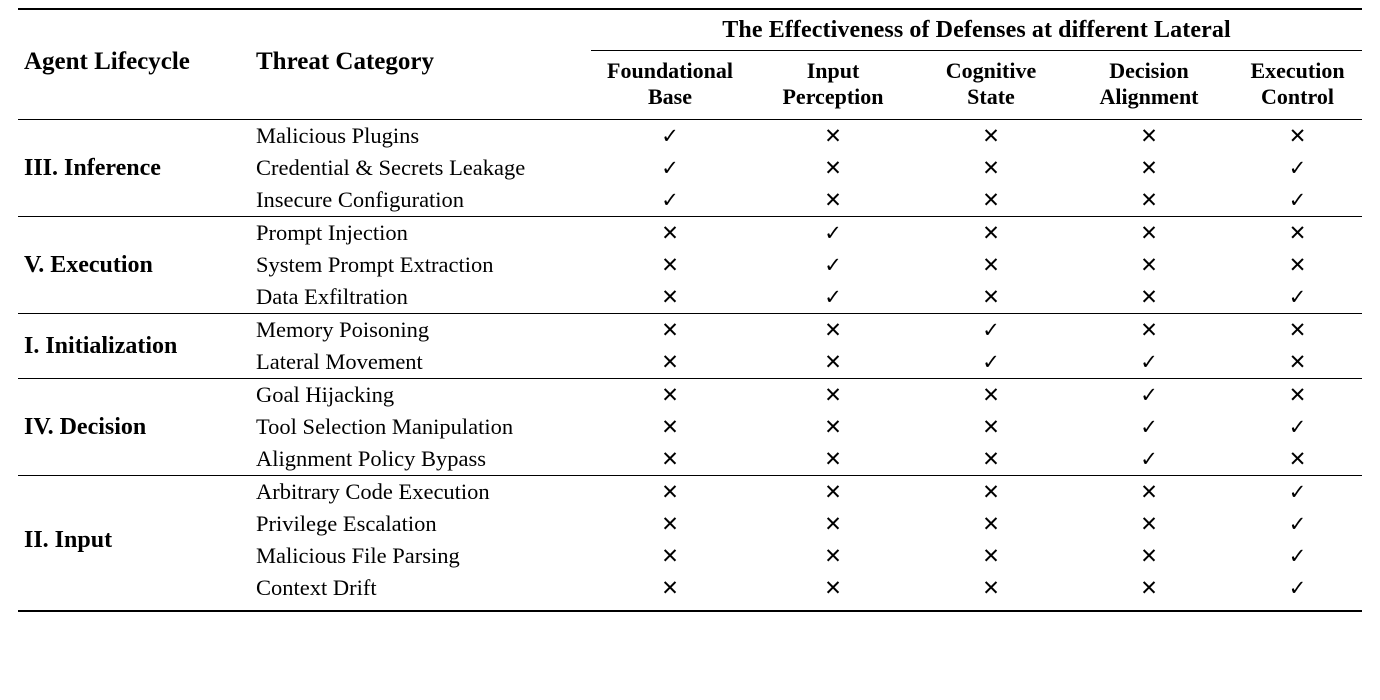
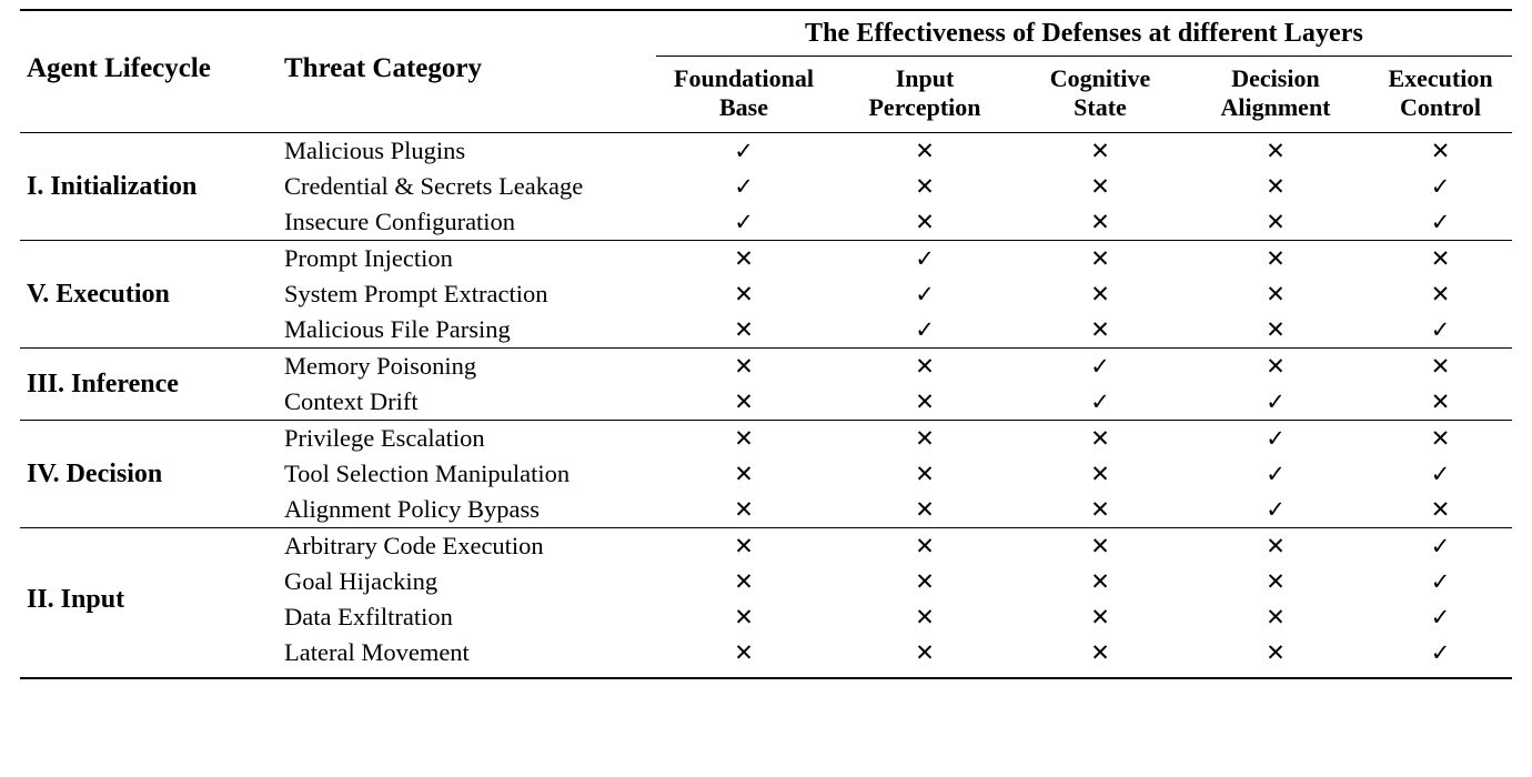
- Agent Lifecycle	Threat Category	The Effectiveness of Defenses at different Lateral
+ Agent Lifecycle	Threat Category	The Effectiveness of Defenses at different Layers
  Foundational Base	Input Perception	Cognitive State	Decision Alignment	Execution Control
- III. Inference	Malicious Plugins	✓	✕	✕	✕	✕
+ I. Initialization	Malicious Plugins	✓	✕	✕	✕	✕
  Credential & Secrets Leakage	✓	✕	✕	✕	✓
  Insecure Configuration	✓	✕	✕	✕	✓
  V. Execution	Prompt Injection	✕	✓	✕	✕	✕
  System Prompt Extraction	✕	✓	✕	✕	✕
- Data Exfiltration	✕	✓	✕	✕	✓
+ Malicious File Parsing	✕	✓	✕	✕	✓
- I. Initialization	Memory Poisoning	✕	✕	✓	✕	✕
+ III. Inference	Memory Poisoning	✕	✕	✓	✕	✕
- Lateral Movement	✕	✕	✓	✓	✕
+ Context Drift	✕	✕	✓	✓	✕
- IV. Decision	Goal Hijacking	✕	✕	✕	✓	✕
+ IV. Decision	Privilege Escalation	✕	✕	✕	✓	✕
  Tool Selection Manipulation	✕	✕	✕	✓	✓
  Alignment Policy Bypass	✕	✕	✕	✓	✕
  II. Input	Arbitrary Code Execution	✕	✕	✕	✕	✓
- Privilege Escalation	✕	✕	✕	✕	✓
+ Goal Hijacking	✕	✕	✕	✕	✓
- Malicious File Parsing	✕	✕	✕	✕	✓
+ Data Exfiltration	✕	✕	✕	✕	✓
- Context Drift	✕	✕	✕	✕	✓
+ Lateral Movement	✕	✕	✕	✕	✓
